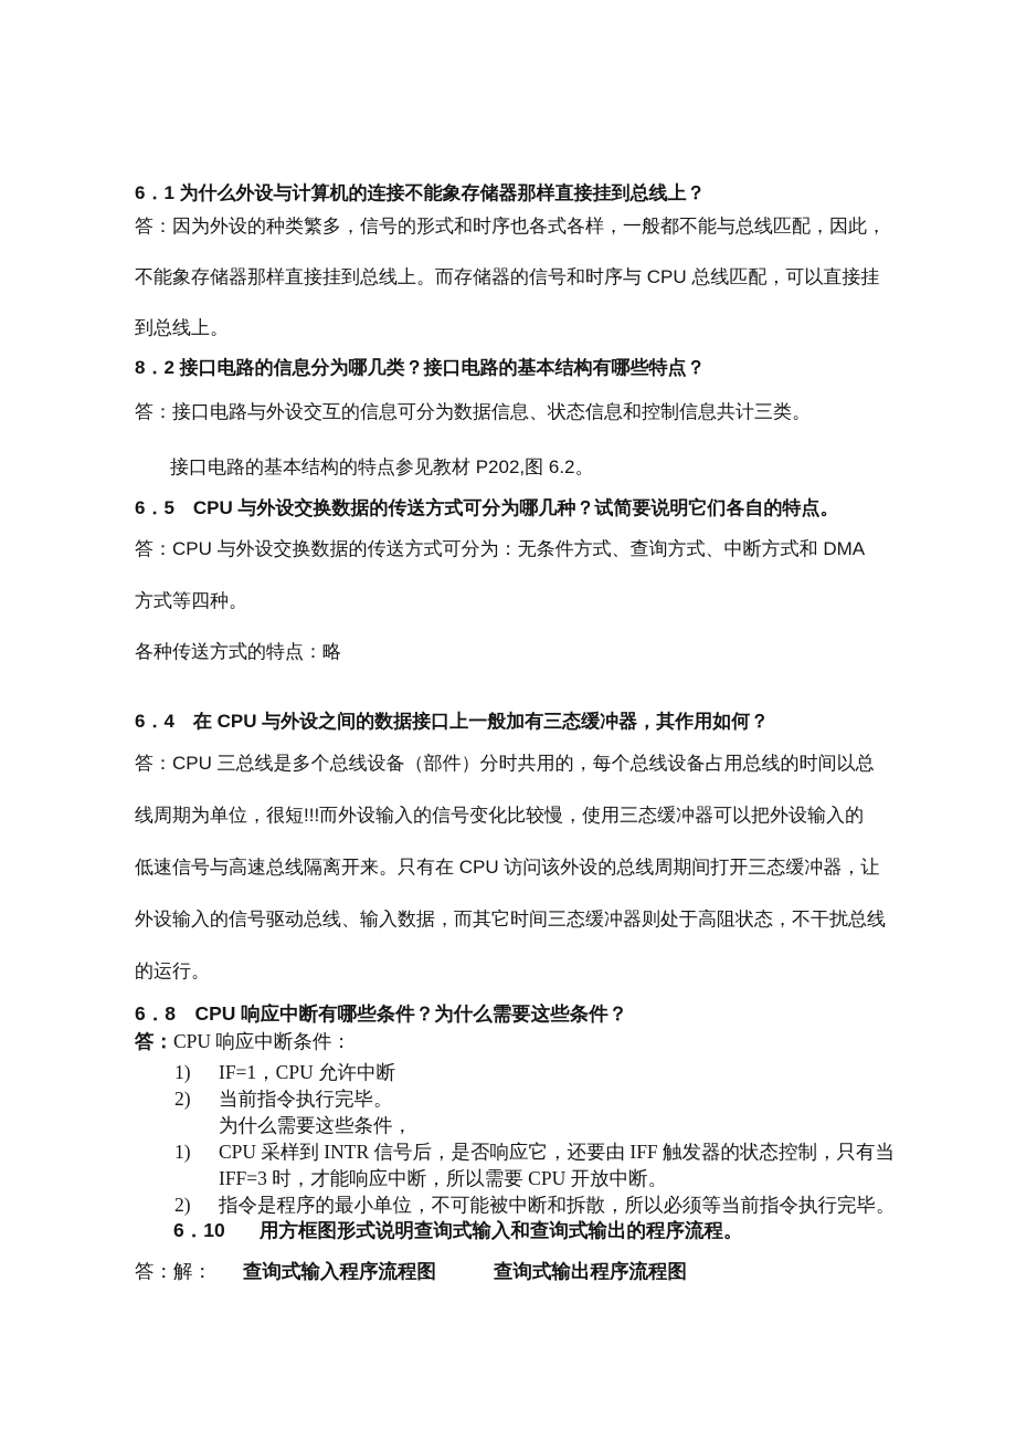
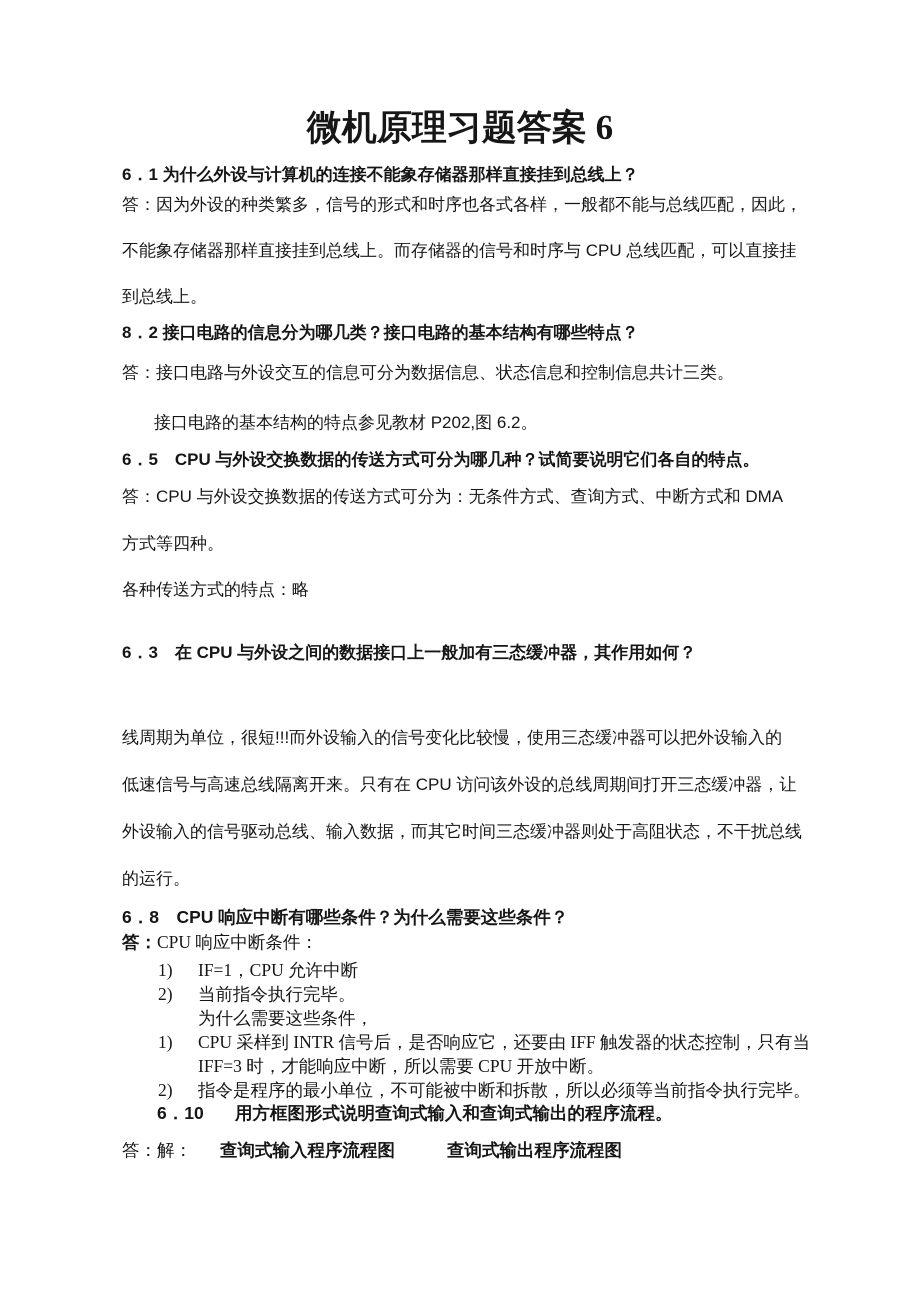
+ 微机原理习题答案 6
  6．1 为什么外设与计算机的连接不能象存储器那样直接挂到总线上？
  答：因为外设的种类繁多，信号的形式和时序也各式各样，一般都不能与总线匹配，因此，
  不能象存储器那样直接挂到总线上。而存储器的信号和时序与 CPU 总线匹配，可以直接挂
  到总线上。
  8．2 接口电路的信息分为哪几类？接口电路的基本结构有哪些特点？
  答：接口电路与外设交互的信息可分为数据信息、状态信息和控制信息共计三类。
  接口电路的基本结构的特点参见教材 P202,图 6.2。
  6．5 CPU 与外设交换数据的传送方式可分为哪几种？试简要说明它们各自的特点。
  答：CPU 与外设交换数据的传送方式可分为：无条件方式、查询方式、中断方式和 DMA
  方式等四种。
  各种传送方式的特点：略
- 6．4 在 CPU 与外设之间的数据接口上一般加有三态缓冲器，其作用如何？
+ 6．3 在 CPU 与外设之间的数据接口上一般加有三态缓冲器，其作用如何？
- 答：CPU 三总线是多个总线设备（部件）分时共用的，每个总线设备占用总线的时间以总
  线周期为单位，很短!!!而外设输入的信号变化比较慢，使用三态缓冲器可以把外设输入的
  低速信号与高速总线隔离开来。只有在 CPU 访问该外设的总线周期间打开三态缓冲器，让
  外设输入的信号驱动总线、输入数据，而其它时间三态缓冲器则处于高阻状态，不干扰总线
  的运行。
  6．8 CPU 响应中断有哪些条件？为什么需要这些条件？
  答：CPU 响应中断条件：
  1) IF=1，CPU 允许中断
  2) 当前指令执行完毕。
  为什么需要这些条件，
  1) CPU 采样到 INTR 信号后，是否响应它，还要由 IFF 触发器的状态控制，只有当
  IFF=3 时，才能响应中断，所以需要 CPU 开放中断。
  2) 指令是程序的最小单位，不可能被中断和拆散，所以必须等当前指令执行完毕。
  6．10 用方框图形式说明查询式输入和查询式输出的程序流程。
  答：解：
  查询式输入程序流程图
  查询式输出程序流程图
